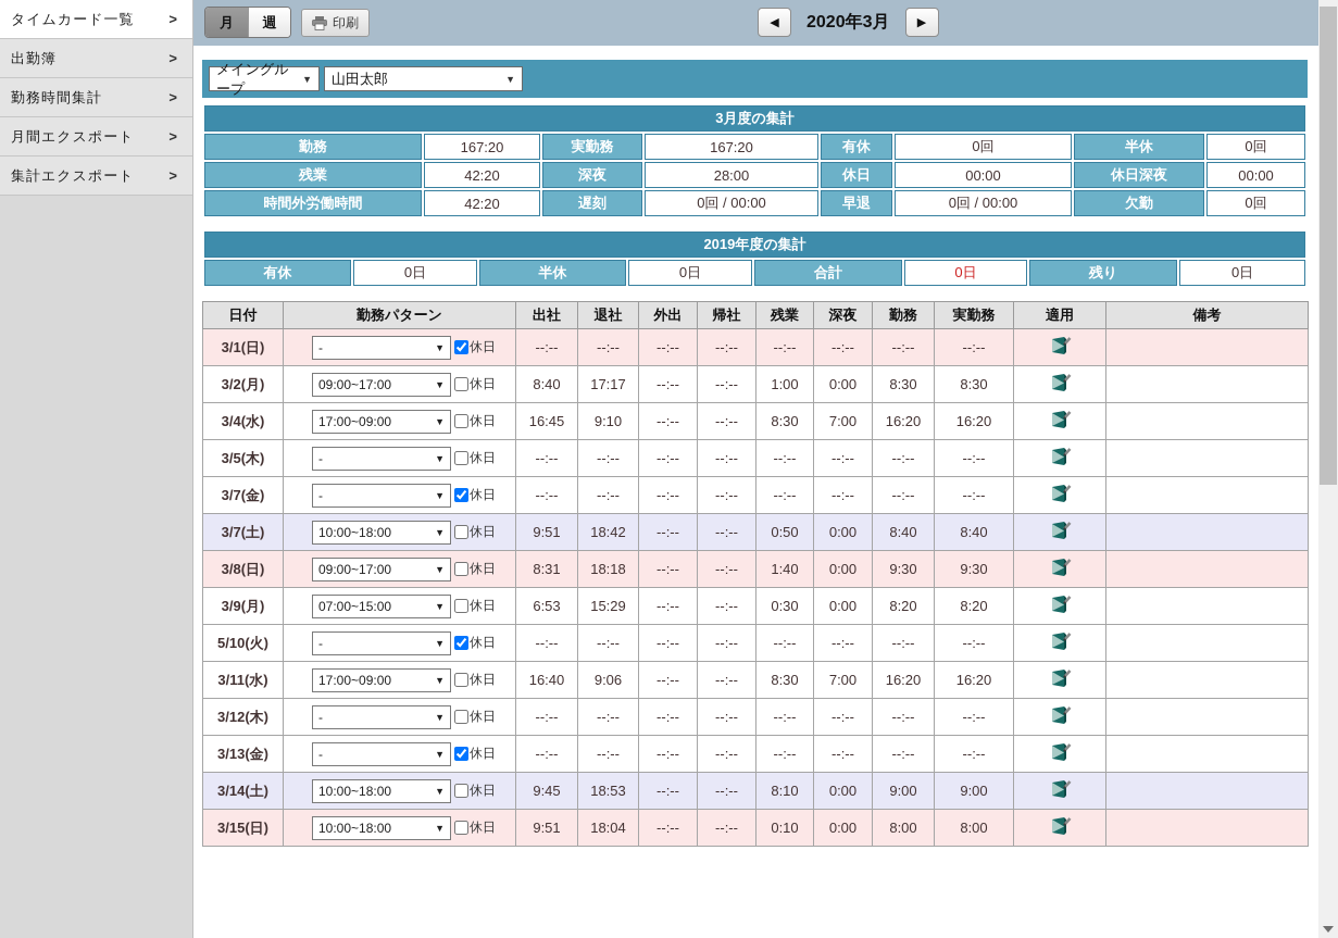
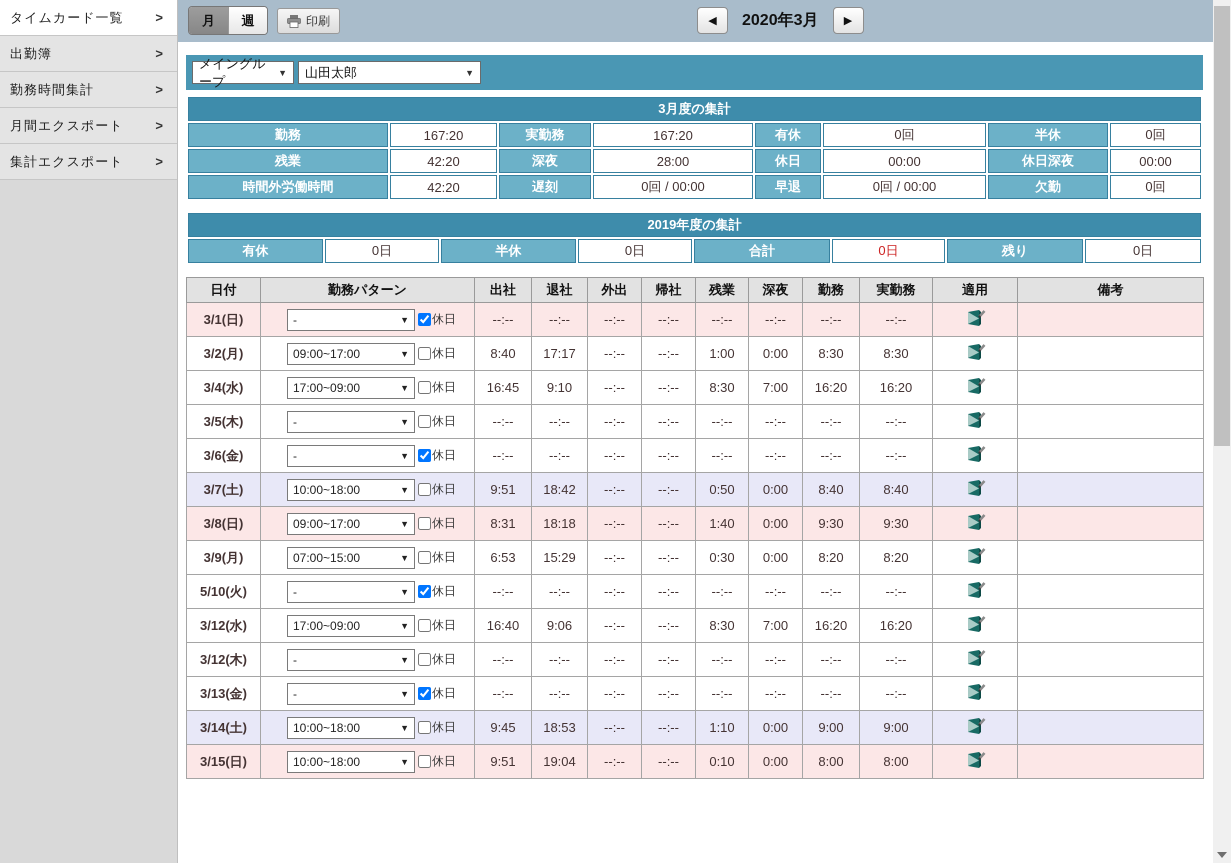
  タイムカード一覧
  >
  出勤簿
  >
  勤務時間集計
  >
  月間エクスポート
  >
  集計エクスポート
  >
  月
  週
  印刷
  ◀
  2020年3月
  ▶
  メイングループ
  ▼
  山田太郎
  ▼
  3月度の集計
  勤務	167:20	実勤務	167:20	有休	0回	半休	0回
  残業	42:20	深夜	28:00	休日	00:00	休日深夜	00:00
  時間外労働時間	42:20	遅刻	0回 / 00:00	早退	0回 / 00:00	欠勤	0回
  2019年度の集計
  有休	0日	半休	0日	合計	0日	残り	0日
  日付	勤務パターン	出社	退社	外出	帰社	残業	深夜	勤務	実勤務	適用	備考
  3/1(日)	- ▼ 休日	--:--	--:--	--:--	--:--	--:--	--:--	--:--	--:--
  3/2(月)	09:00~17:00 ▼ 休日	8:40	17:17	--:--	--:--	1:00	0:00	8:30	8:30
  3/4(水)	17:00~09:00 ▼ 休日	16:45	9:10	--:--	--:--	8:30	7:00	16:20	16:20
  3/5(木)	- ▼ 休日	--:--	--:--	--:--	--:--	--:--	--:--	--:--	--:--
- 3/7(金)	- ▼ 休日	--:--	--:--	--:--	--:--	--:--	--:--	--:--	--:--
+ 3/6(金)	- ▼ 休日	--:--	--:--	--:--	--:--	--:--	--:--	--:--	--:--
  3/7(土)	10:00~18:00 ▼ 休日	9:51	18:42	--:--	--:--	0:50	0:00	8:40	8:40
  3/8(日)	09:00~17:00 ▼ 休日	8:31	18:18	--:--	--:--	1:40	0:00	9:30	9:30
  3/9(月)	07:00~15:00 ▼ 休日	6:53	15:29	--:--	--:--	0:30	0:00	8:20	8:20
  5/10(火)	- ▼ 休日	--:--	--:--	--:--	--:--	--:--	--:--	--:--	--:--
- 3/11(水)	17:00~09:00 ▼ 休日	16:40	9:06	--:--	--:--	8:30	7:00	16:20	16:20
+ 3/12(水)	17:00~09:00 ▼ 休日	16:40	9:06	--:--	--:--	8:30	7:00	16:20	16:20
  3/12(木)	- ▼ 休日	--:--	--:--	--:--	--:--	--:--	--:--	--:--	--:--
  3/13(金)	- ▼ 休日	--:--	--:--	--:--	--:--	--:--	--:--	--:--	--:--
- 3/14(土)	10:00~18:00 ▼ 休日	9:45	18:53	--:--	--:--	8:10	0:00	9:00	9:00
+ 3/14(土)	10:00~18:00 ▼ 休日	9:45	18:53	--:--	--:--	1:10	0:00	9:00	9:00
- 3/15(日)	10:00~18:00 ▼ 休日	9:51	18:04	--:--	--:--	0:10	0:00	8:00	8:00
+ 3/15(日)	10:00~18:00 ▼ 休日	9:51	19:04	--:--	--:--	0:10	0:00	8:00	8:00
